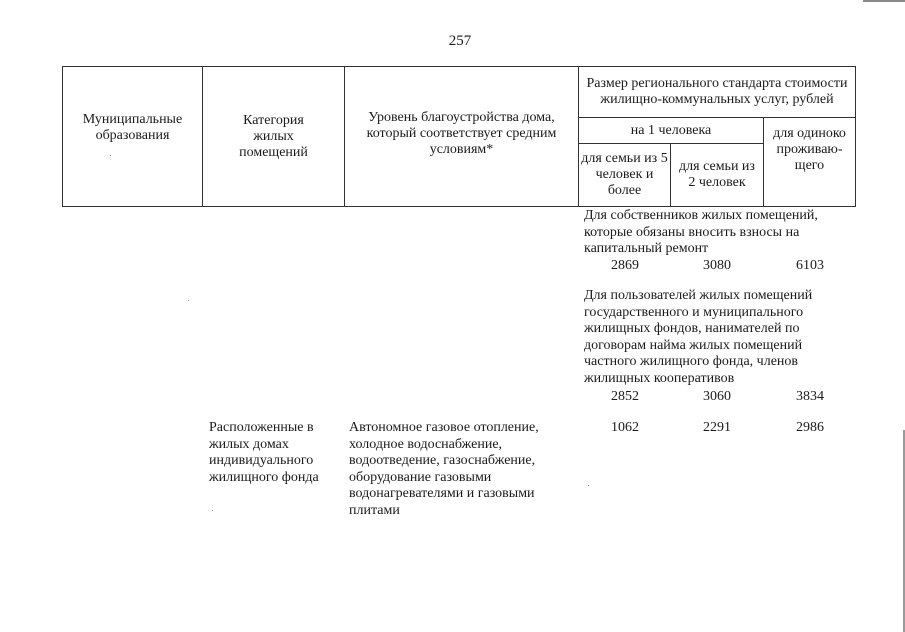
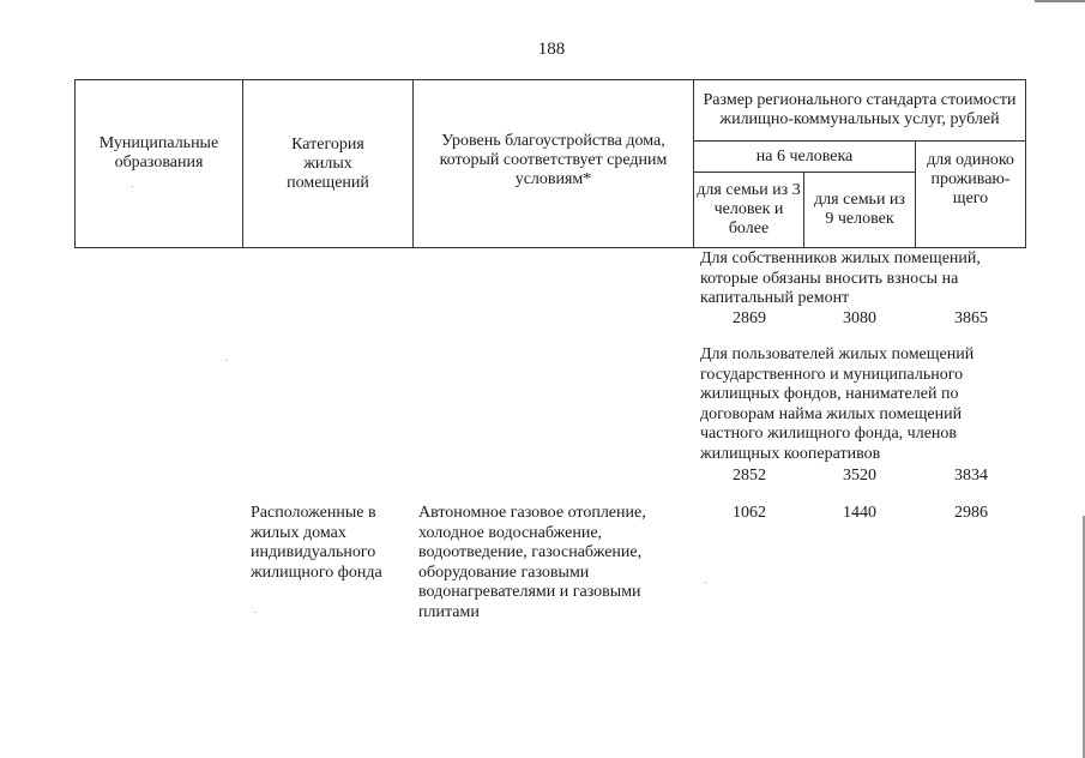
- 257
+ 188
  Муниципальные образования
  Категория жилых помещений
  Уровень благоустройства дома, который соответствует средним условиям*
  Размер регионального стандарта стоимости жилищно-коммунальных услуг, рублей
- на 1 человека
+ на 6 человека
- для семьи из 5 человек и более
+ для семьи из 3 человек и более
- для семьи из 2 человек
+ для семьи из 9 человек
  для одиноко проживаю-щего
  Для собственников жилых помещений, которые обязаны вносить взносы на капитальный ремонт
  2869
  3080
- 6103
+ 3865
  Для пользователей жилых помещений государственного и муниципального жилищных фондов, нанимателей по договорам найма жилых помещений частного жилищного фонда, членов жилищных кооперативов
  2852
- 3060
+ 3520
  3834
  Расположенные в жилых домах индивидуального жилищного фонда
  Автономное газовое отопление, холодное водоснабжение, водоотведение, газоснабжение, оборудование газовыми водонагревателями и газовыми плитами
  1062
- 2291
+ 1440
  2986
